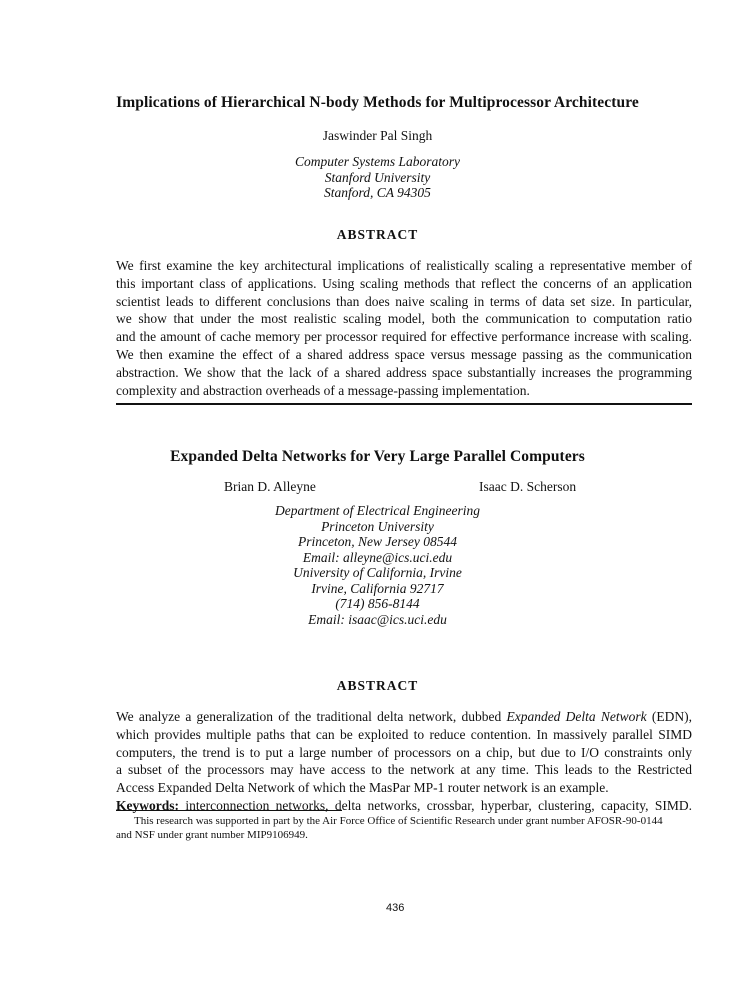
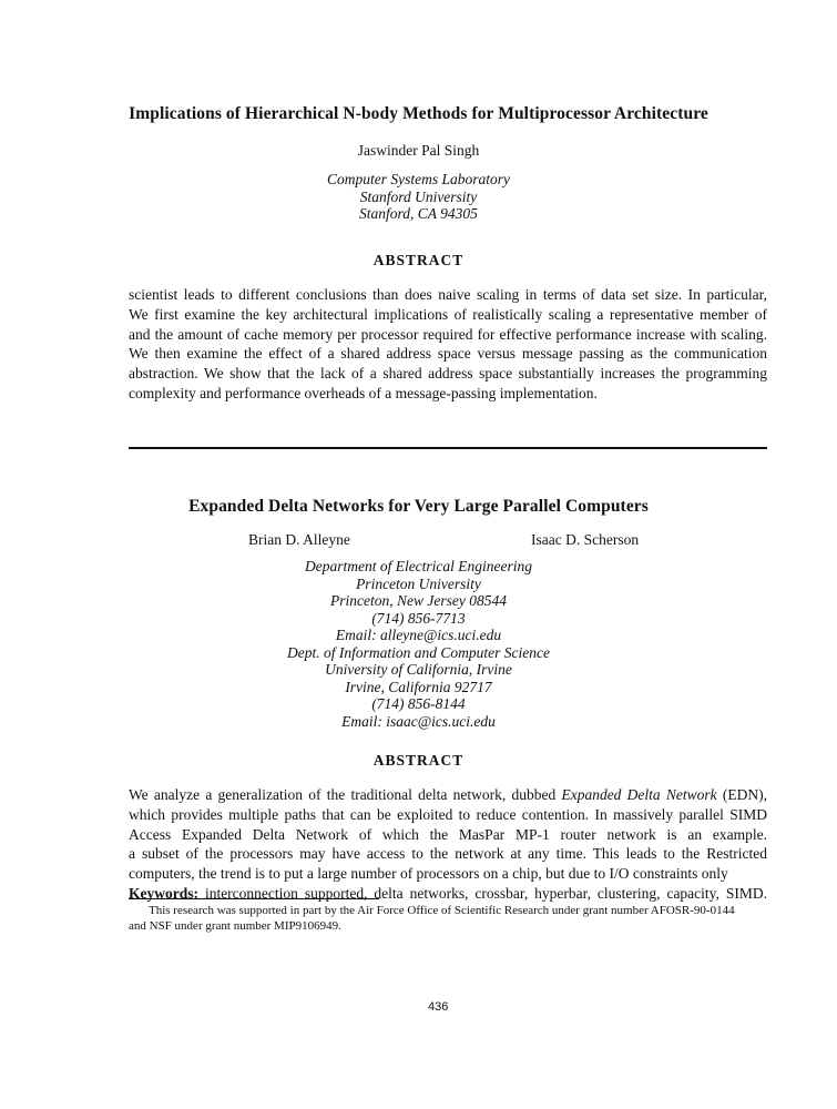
  Implications of Hierarchical N-body Methods for Multiprocessor Architecture
  Jaswinder Pal Singh
  Computer Systems Laboratory
  Stanford University
  Stanford, CA 94305
  ABSTRACT
- We first examine the key architectural implications of realistically scaling a representative member of
+ scientist leads to different conclusions than does naive scaling in terms of data set size. In particular,
- this important class of applications. Using scaling methods that reflect the concerns of an application
- scientist leads to different conclusions than does naive scaling in terms of data set size. In particular,
+ We first examine the key architectural implications of realistically scaling a representative member of
- we show that under the most realistic scaling model, both the communication to computation ratio
  and the amount of cache memory per processor required for effective performance increase with scaling.
  We then examine the effect of a shared address space versus message passing as the communication
  abstraction. We show that the lack of a shared address space substantially increases the programming
- complexity and abstraction overheads of a message-passing implementation.
+ complexity and performance overheads of a message-passing implementation.
  Expanded Delta Networks for Very Large Parallel Computers
  Brian D. Alleyne
  Isaac D. Scherson
  Department of Electrical Engineering
  Princeton University
  Princeton, New Jersey 08544
+ (714) 856-7713
  Email: alleyne@ics.uci.edu
+ Dept. of Information and Computer Science
  University of California, Irvine
  Irvine, California 92717
  (714) 856-8144
  Email: isaac@ics.uci.edu
  ABSTRACT
  We analyze a generalization of the traditional delta network, dubbed Expanded Delta Network (EDN),
  which provides multiple paths that can be exploited to reduce contention. In massively parallel SIMD
- computers, the trend is to put a large number of processors on a chip, but due to I/O constraints only
+ Access Expanded Delta Network of which the MasPar MP-1 router network is an example.
  a subset of the processors may have access to the network at any time. This leads to the Restricted
- Access Expanded Delta Network of which the MasPar MP-1 router network is an example.
+ computers, the trend is to put a large number of processors on a chip, but due to I/O constraints only
- Keywords: interconnection networks, delta networks, crossbar, hyperbar, clustering, capacity, SIMD.
+ Keywords: interconnection supported, delta networks, crossbar, hyperbar, clustering, capacity, SIMD.
  This research was supported in part by the Air Force Office of Scientific Research under grant number AFOSR-90-0144
  and NSF under grant number MIP9106949.
  436
